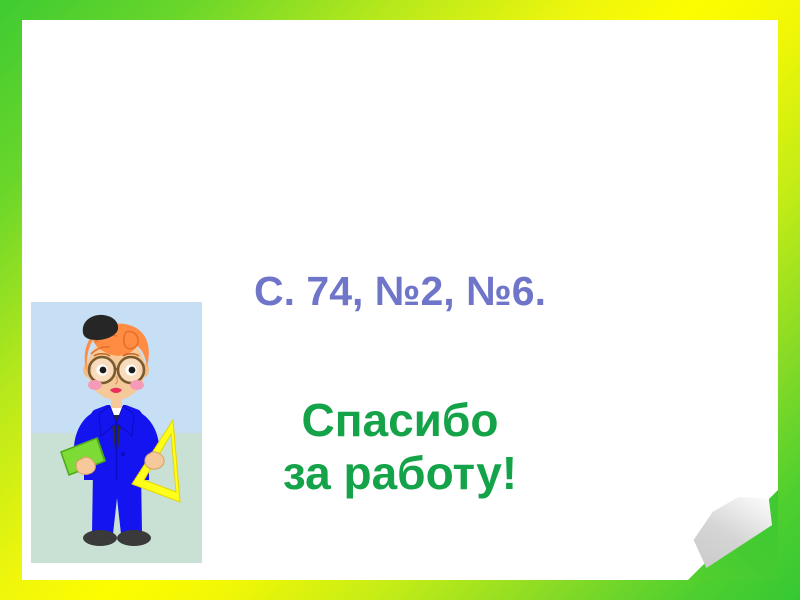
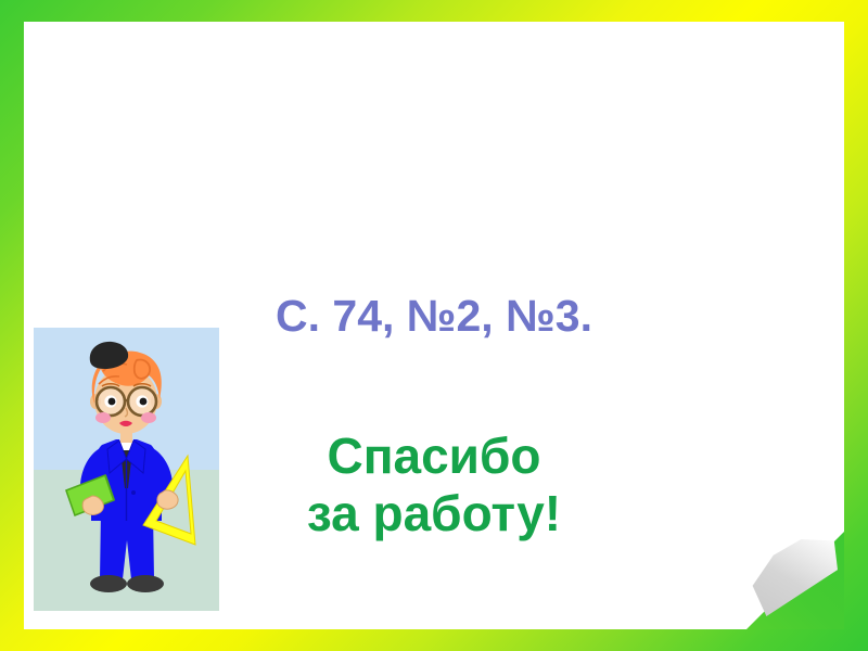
- С. 74, №2, №6.
+ С. 74, №2, №3.
  Спасибо
  за работу!
